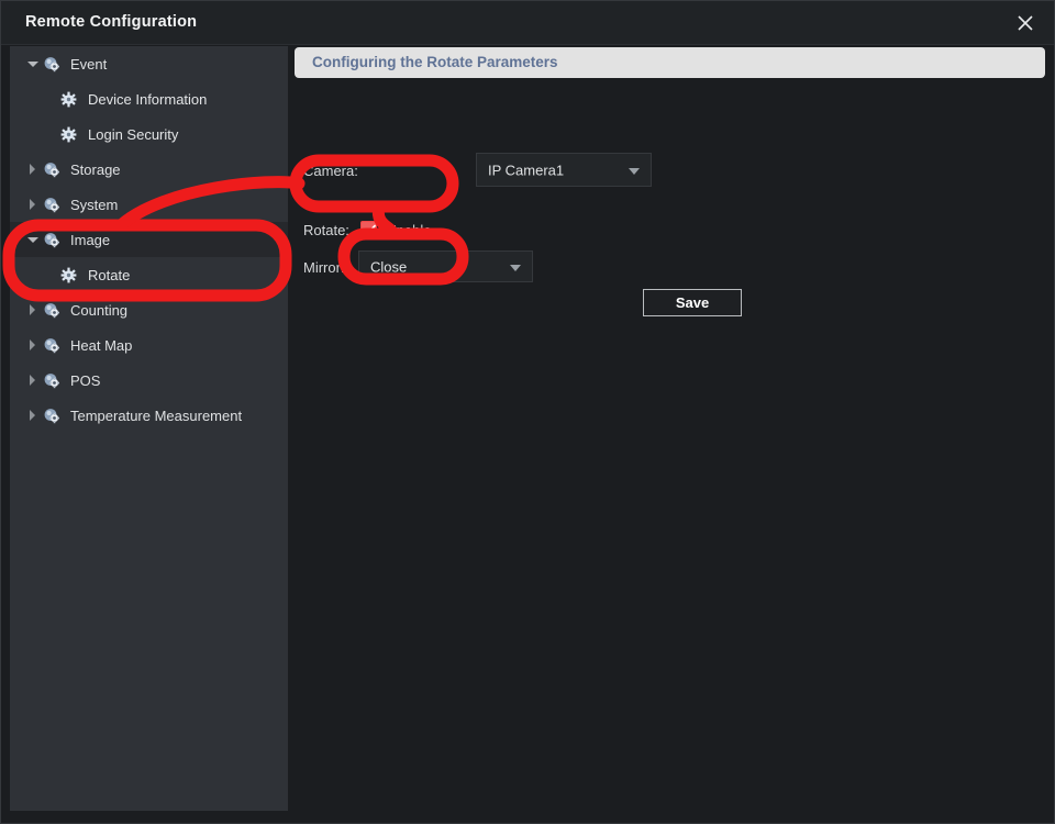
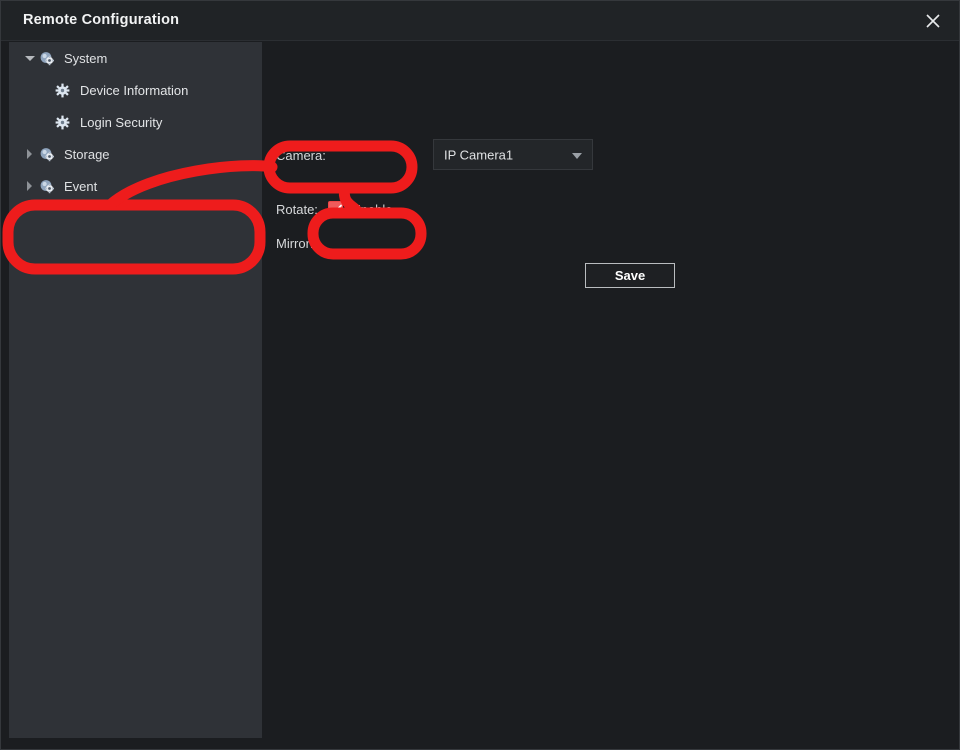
  Remote Configuration
- Event
+ System
  Device Information
  Login Security
  Storage
- System
+ Event
- Image
- Rotate
- Counting
- Heat Map
- POS
- Temperature Measurement
- Configuring the Rotate Parameters
  Camera:
  IP Camera1
  Rotate:
  Mirror
- Close
  Save
